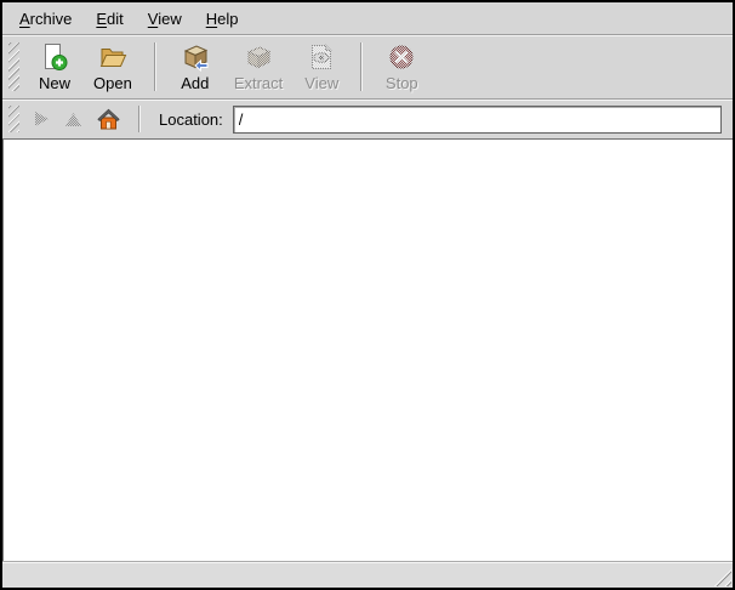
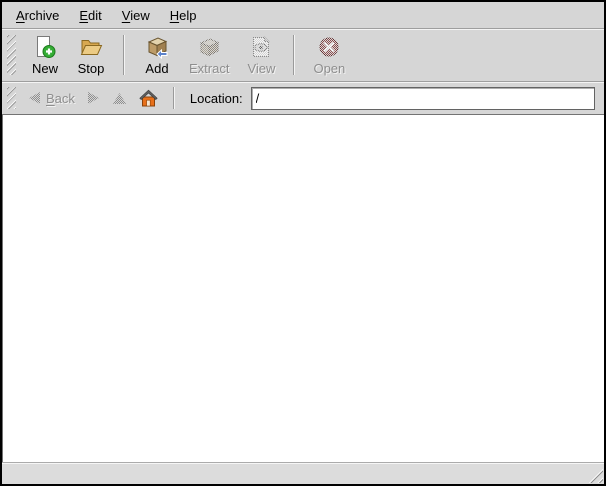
  Archive
  Edit
  View
  Help
  New
- Open
+ Stop
  Add
  Extract
  View
- Stop
+ Open
+ Back
  Location:
  /
